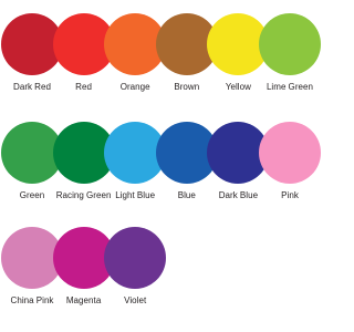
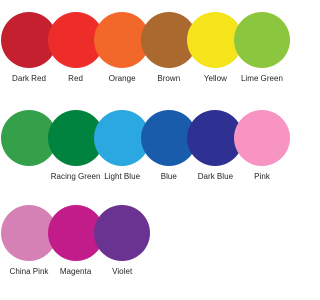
  Dark Red
  Red
  Orange
  Brown
  Yellow
  Lime Green
- Green
  Racing Green
  Light Blue
  Blue
  Dark Blue
  Pink
  China Pink
  Magenta
  Violet
